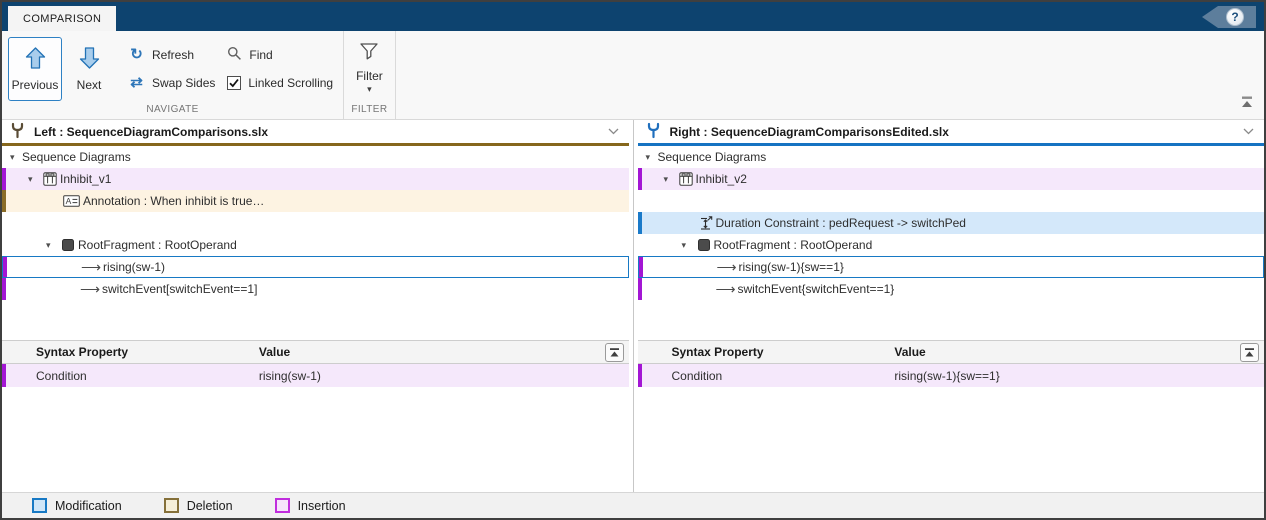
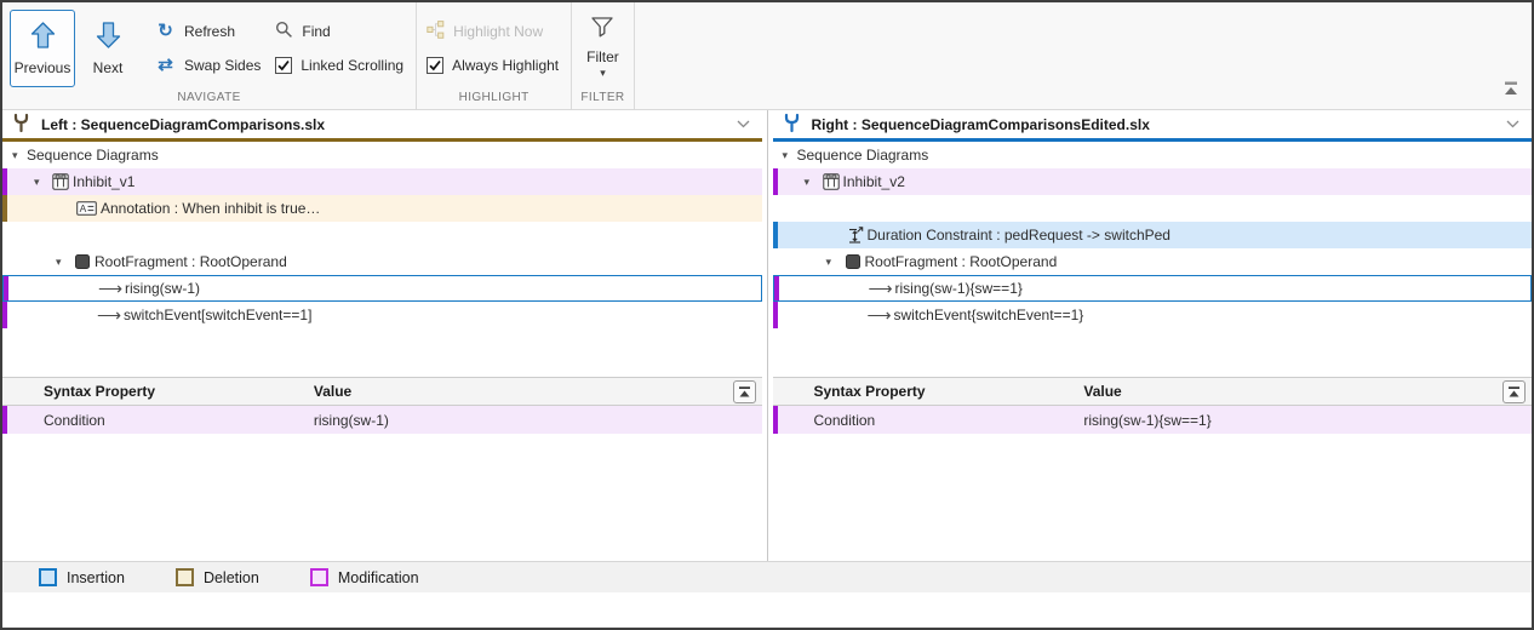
- COMPARISON
- ?
  Previous
  Next
  ↻
  Refresh
  ⇄
  Swap Sides
  Find
  Linked Scrolling
  NAVIGATE
+ Highlight Now
+ Always Highlight
+ HIGHLIGHT
  Filter
  ▾
  FILTER
  Left : SequenceDiagramComparisons.slx
  ▾
  Sequence Diagrams
  ▾
  Inhibit_v1
  A
  Annotation : When inhibit is true…
  ▾
  RootFragment : RootOperand
  ⟶
  rising(sw-1)
  ⟶
  switchEvent[switchEvent==1]
  Syntax Property
  Value
  Condition
  rising(sw-1)
  Right : SequenceDiagramComparisonsEdited.slx
  ▾
  Sequence Diagrams
  ▾
  Inhibit_v2
  Duration Constraint : pedRequest -> switchPed
  ▾
  RootFragment : RootOperand
  ⟶
  rising(sw-1){sw==1}
  ⟶
  switchEvent{switchEvent==1}
  Syntax Property
  Value
  Condition
  rising(sw-1){sw==1}
- Modification
+ Insertion
  Deletion
- Insertion
+ Modification
